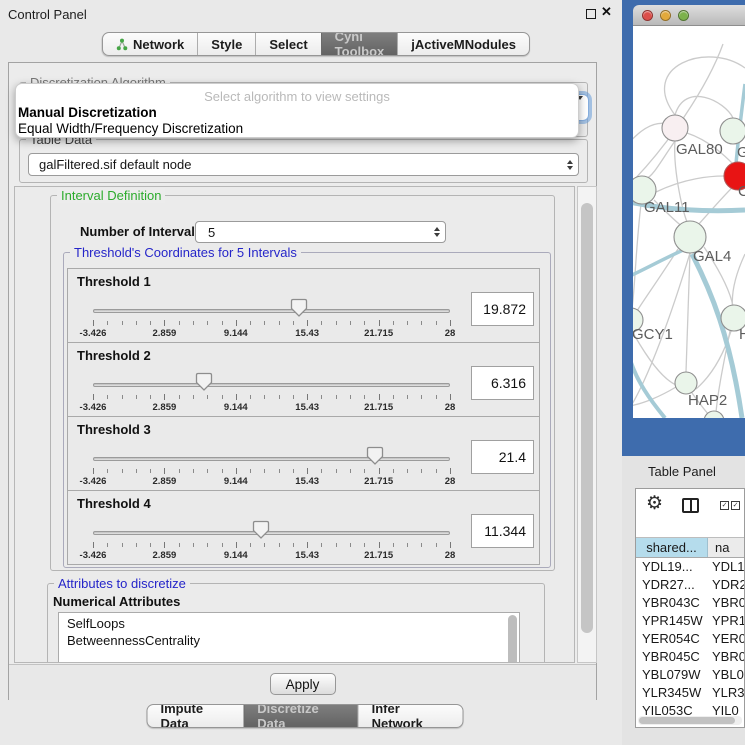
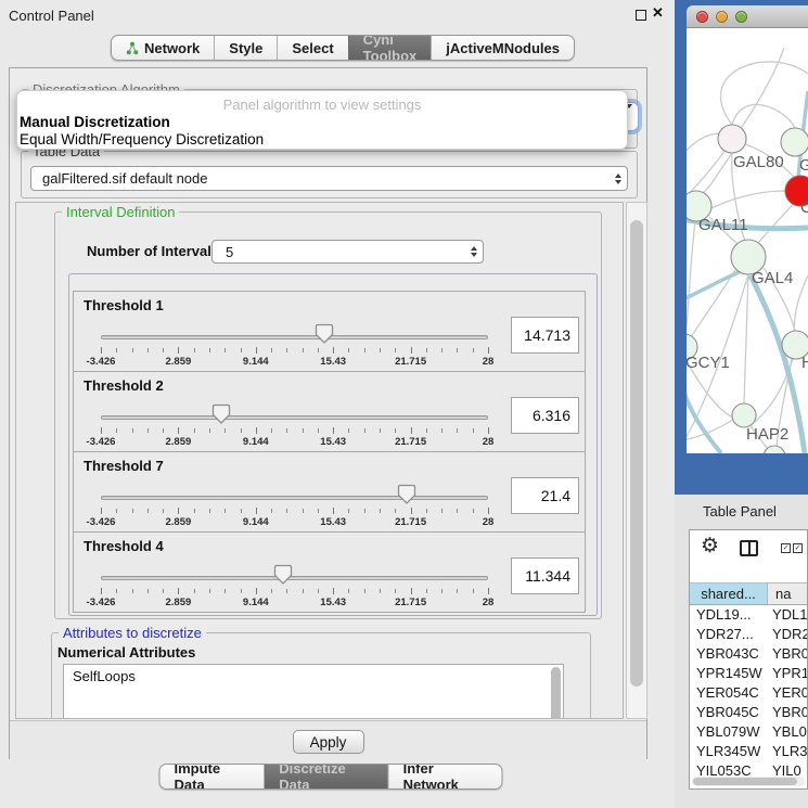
  Control Panel
  ✕
  Network
  Style
  Select
  Cyni Toolbox
  jActiveMNodules
- Select algorithm to view settings
+ Panel algorithm to view settings
  Manual Discretization
  Equal Width/Frequency Discretization
  Table Data
  galFiltered.sif default node
  Interval Definition
  Number of Interval
  5
- Threshold's Coordinates for 5 Intervals
  Threshold 1
  -3.426
  2.859
  9.144
  15.43
  21.715
  28
- 19.872
+ 14.713
  Threshold 2
  -3.426
  2.859
  9.144
  15.43
  21.715
  28
  6.316
- Threshold 3
+ Threshold 7
  -3.426
  2.859
  9.144
  15.43
  21.715
  28
  21.4
  Threshold 4
  -3.426
  2.859
  9.144
  15.43
  21.715
  28
  11.344
  Attributes to discretize
  Numerical Attributes
  SelfLoops
- BetweennessCentrality
  Apply
  Impute Data
  Discretize Data
  Infer Network
  GAL80
  C
  GAL11
  GAL4
  GCY1
  H
  HAP2
  Table Panel
  ⚙
  shared...
  na
  YDL19... YDL1
  YDR27... YDR2
  YBR043C YBR0
  YPR145W YPR1
  YER054C YER0
  YBR045C YBR0
  YBL079W YBL0
  YLR345W YLR3
  YIL053C YIL0
